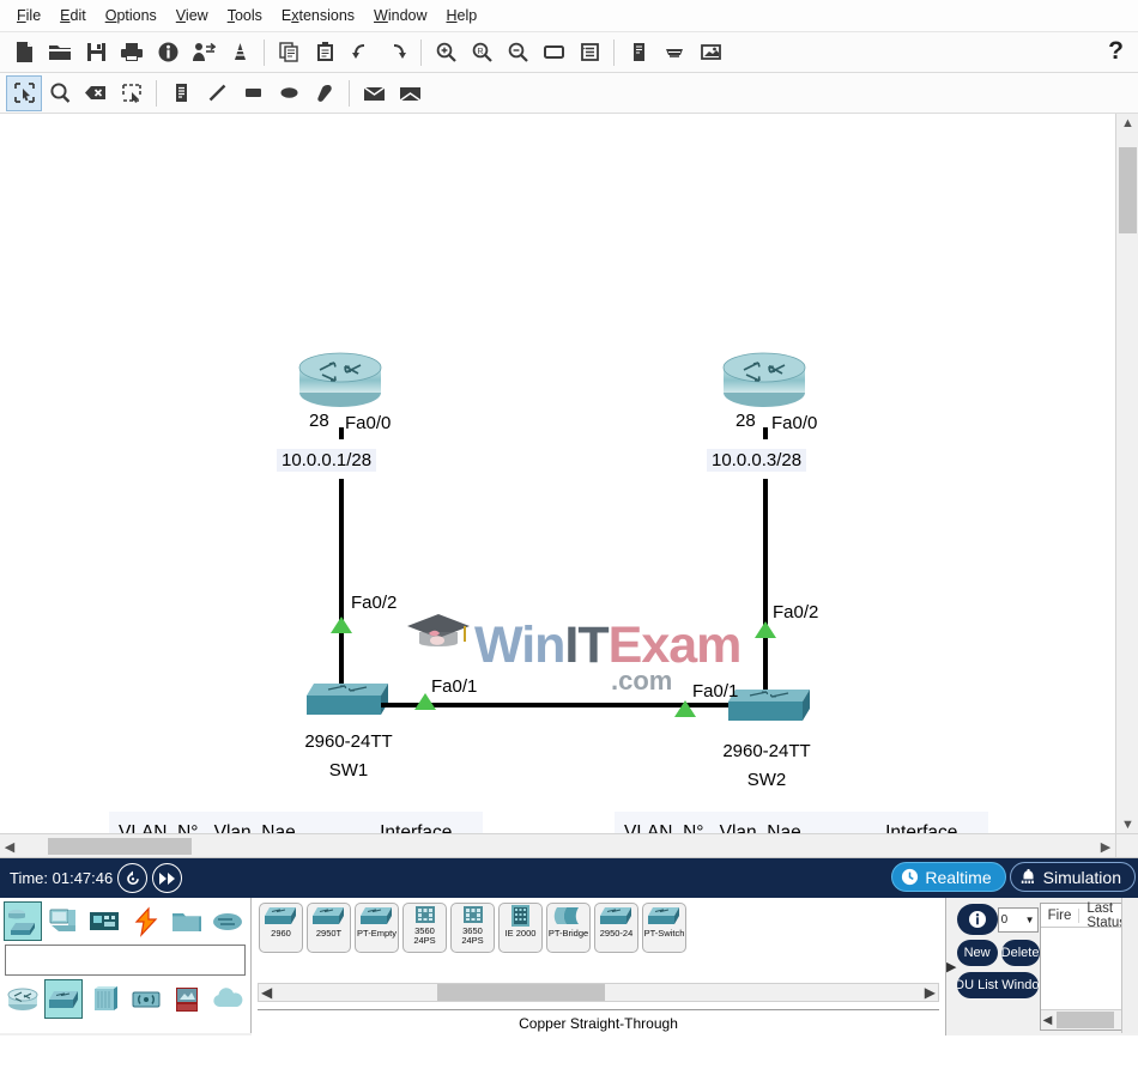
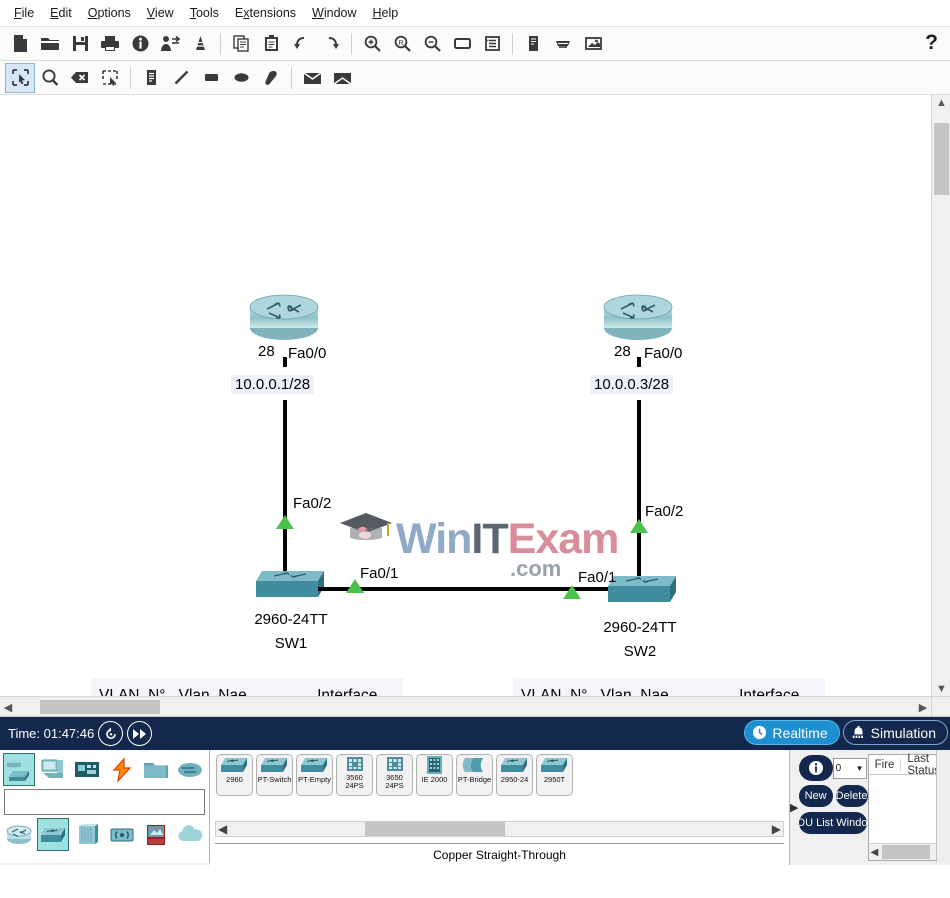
  File
  Edit
  Options
  View
  Tools
  Extensions
  Window
  Help
  ?
  WinITExam
  .com
  28
  Fa0/0
  10.0.0.1/28
  Fa0/2
  2960-24TT
  SW1
  Fa0/1
  28
  Fa0/0
  10.0.0.3/28
  Fa0/2
  2960-24TT
  SW2
  Fa0/1
  ▲
  ▼
  ◀
  ▶
  Time: 01:47:46
  Realtime
  Simulation
  2960
- 2950T
+ PT-Switch
  PT-Empty
  3560
  24PS
  3650
  24PS
  IE 2000
  PT-Bridge
  2950-24
- PT-Switch
+ 2950T
  ◀
  ▶
  Copper Straight-Through
  ▶
  0
  ▼
  New
  Delete
  DU List Windo
  Fire
  Last Statu
  ◀
